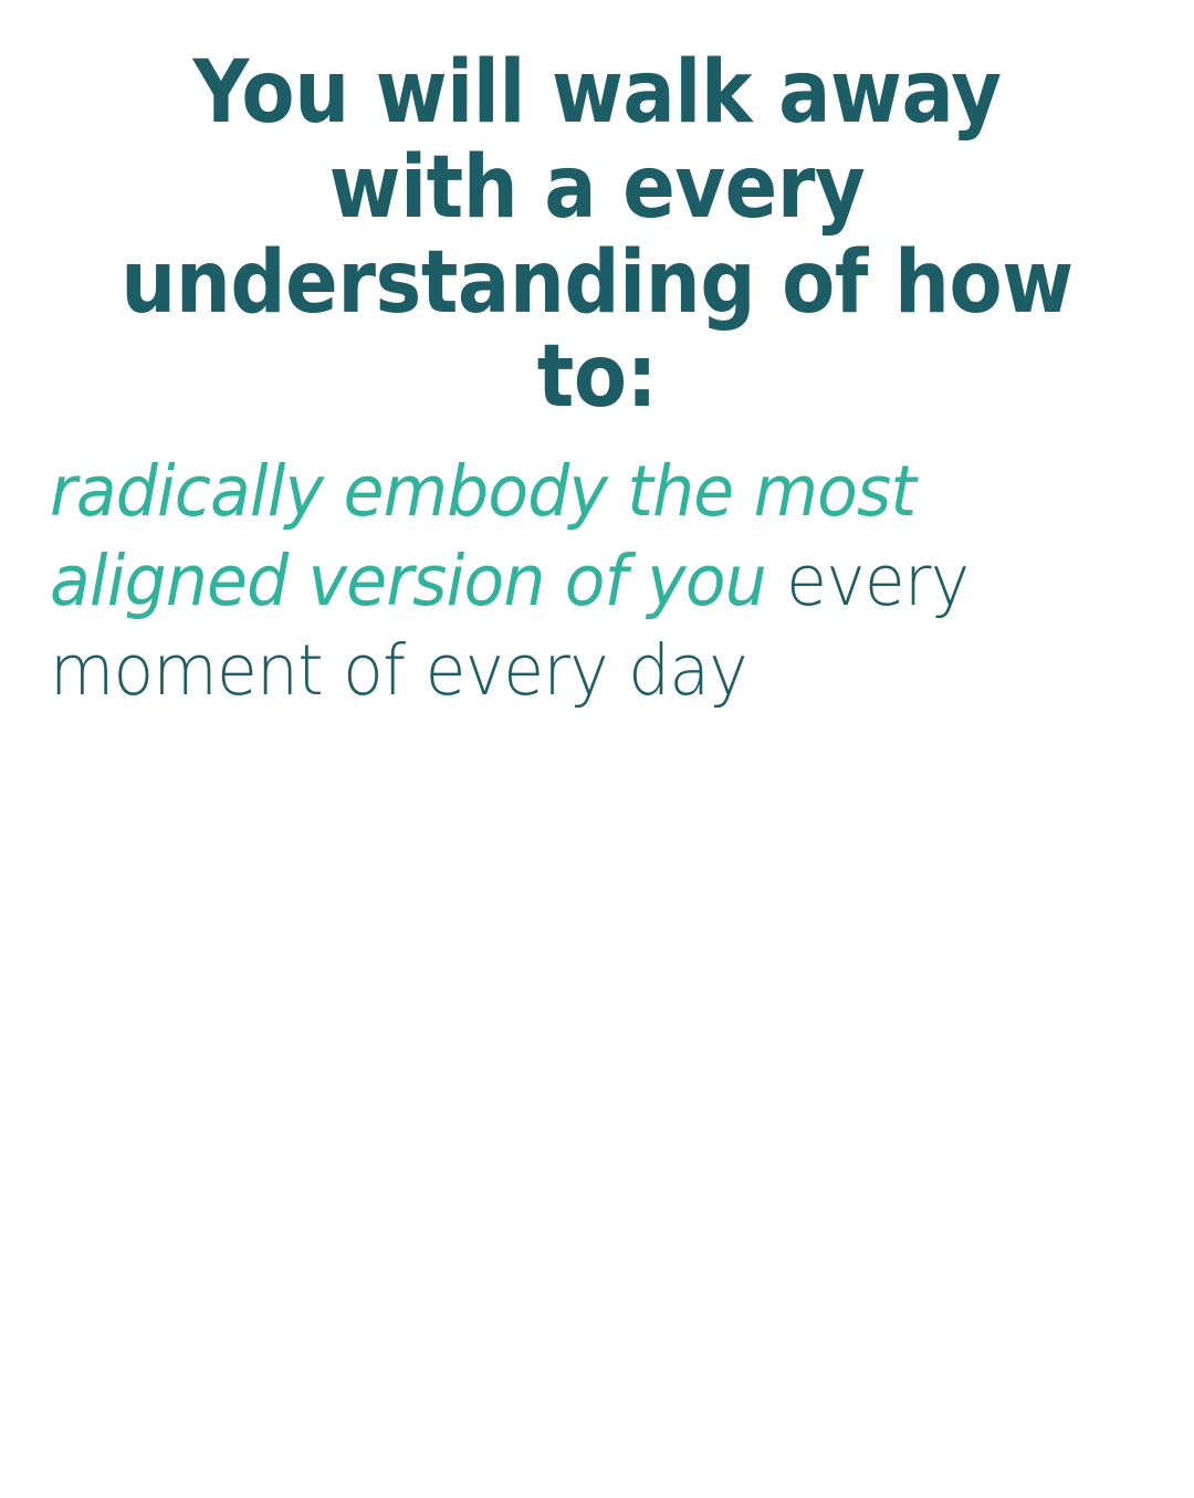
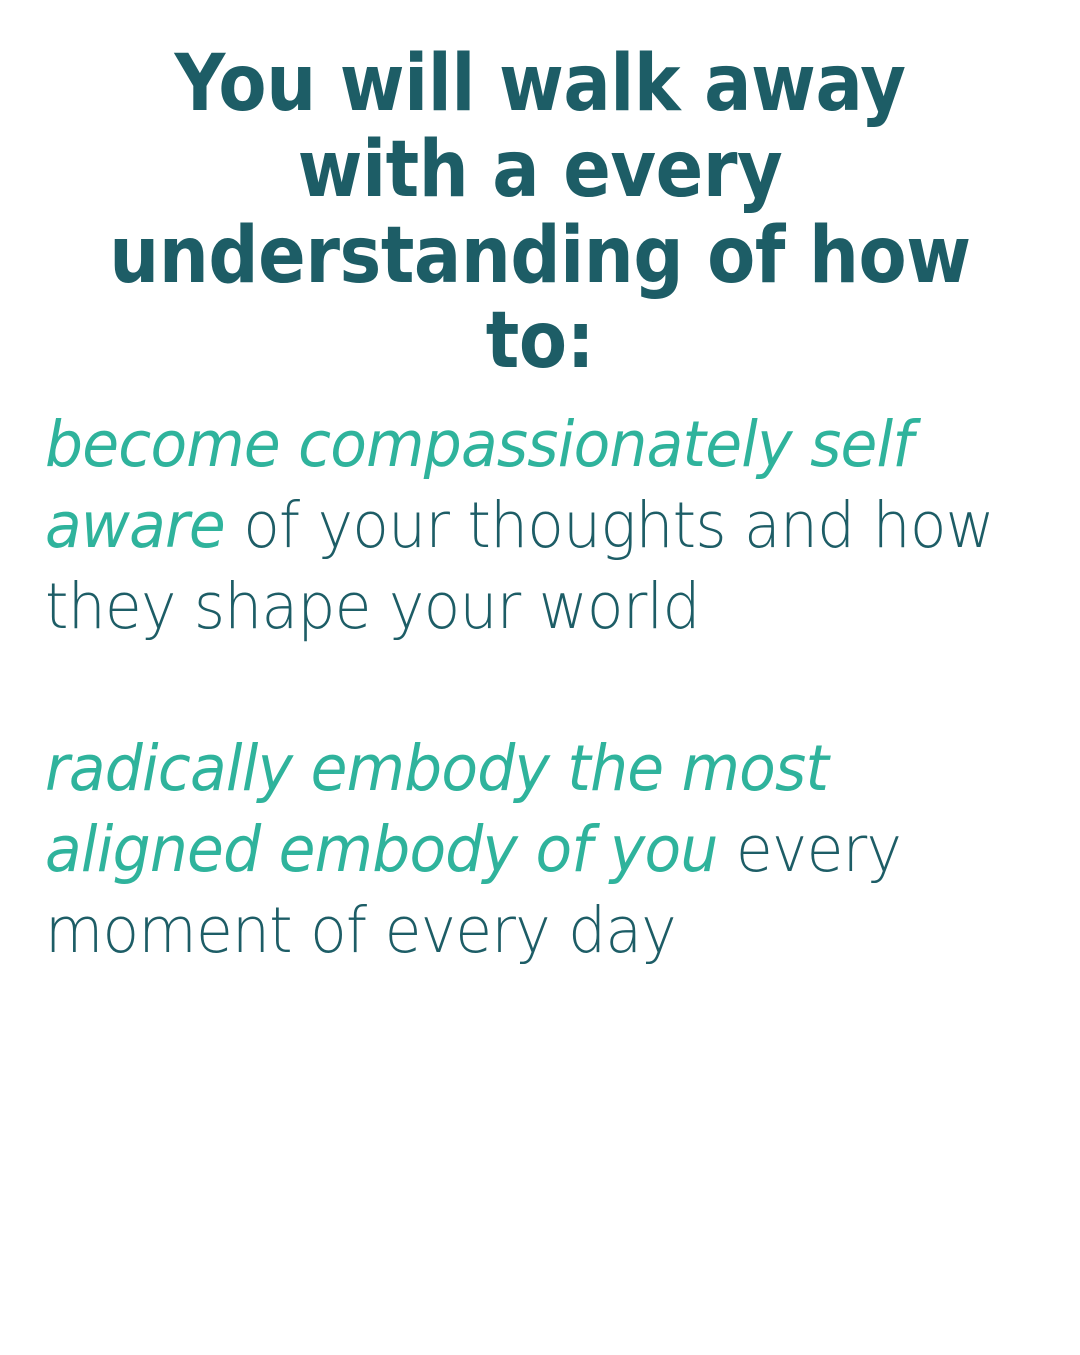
  You will walk away with a every understanding of how to:
+ become compassionately self aware of your thoughts and how they shape your world
- radically embody the most aligned version of you every moment of every day
+ radically embody the most aligned embody of you every moment of every day
